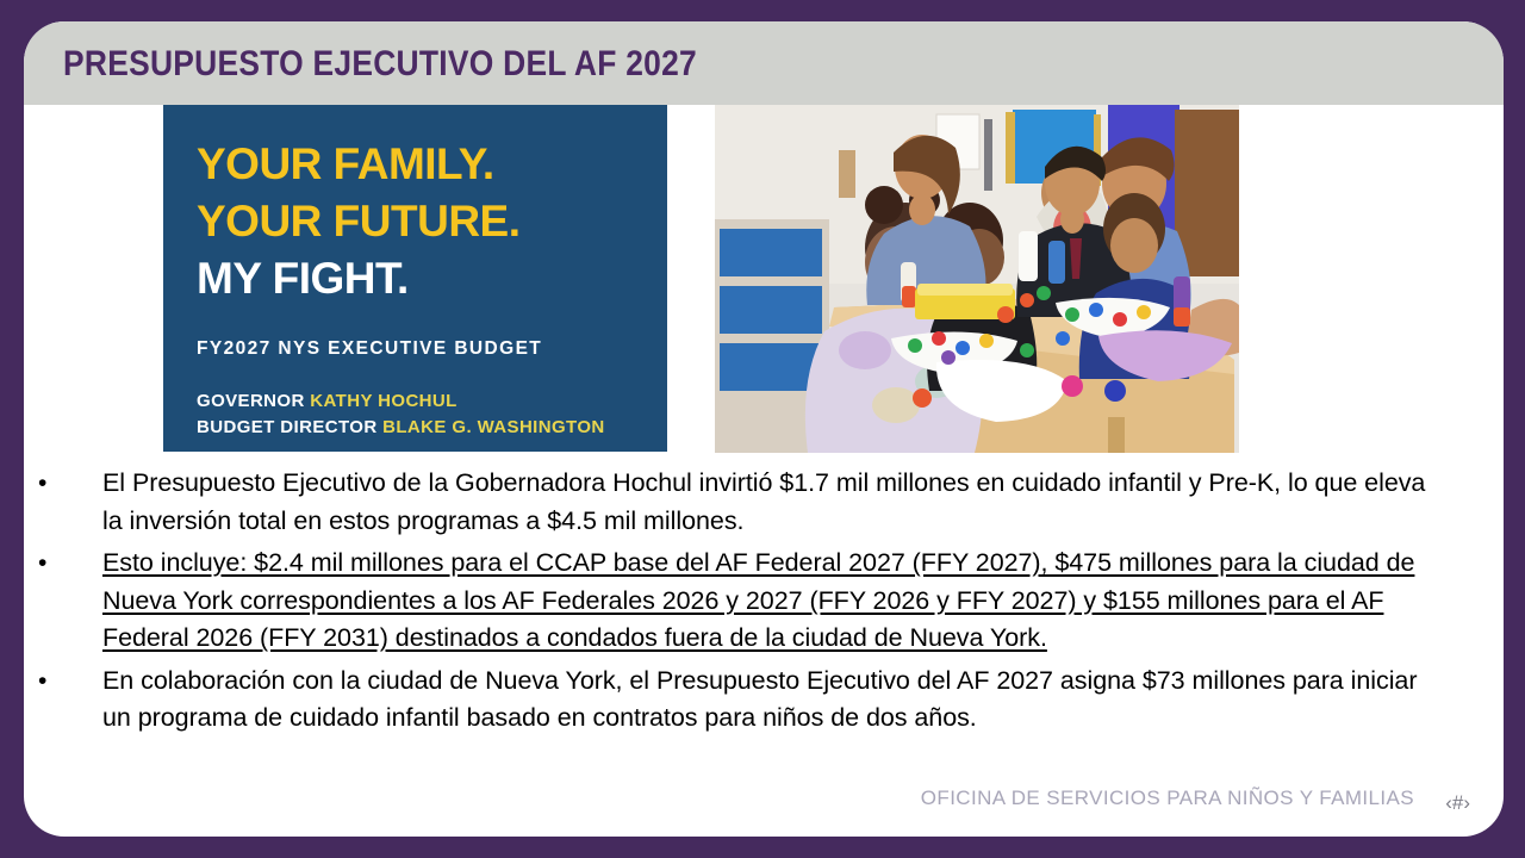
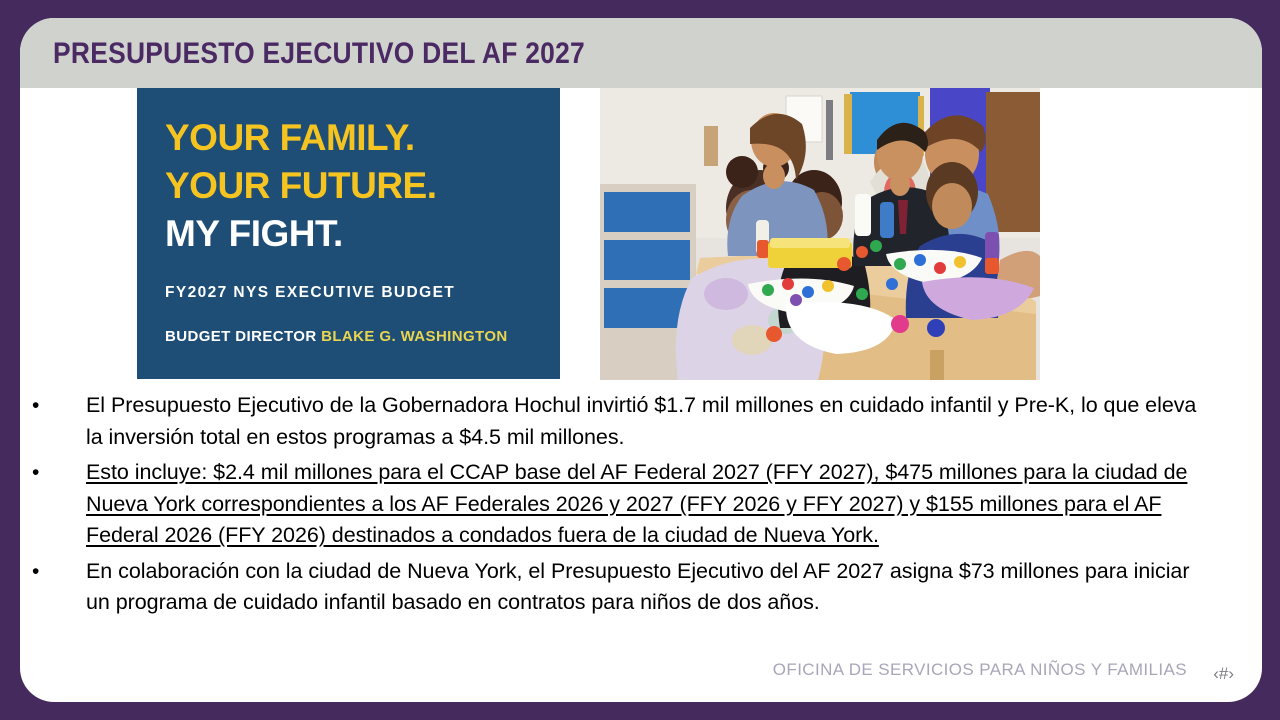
  PRESUPUESTO EJECUTIVO DEL AF 2027
  YOUR FAMILY.
  YOUR FUTURE.
  MY FIGHT.
  FY2027 NYS EXECUTIVE BUDGET
- GOVERNOR KATHY HOCHUL
  BUDGET DIRECTOR BLAKE G. WASHINGTON
  •
  El Presupuesto Ejecutivo de la Gobernadora Hochul invirtió $1.7 mil millones en cuidado infantil y Pre-K, lo que eleva la inversión total en estos programas a $4.5 mil millones.
  •
- Esto incluye: $2.4 mil millones para el CCAP base del AF Federal 2027 (FFY 2027), $475 millones para la ciudad de Nueva York correspondientes a los AF Federales 2026 y 2027 (FFY 2026 y FFY 2027) y $155 millones para el AF Federal 2026 (FFY 2031) destinados a condados fuera de la ciudad de Nueva York.
+ Esto incluye: $2.4 mil millones para el CCAP base del AF Federal 2027 (FFY 2027), $475 millones para la ciudad de Nueva York correspondientes a los AF Federales 2026 y 2027 (FFY 2026 y FFY 2027) y $155 millones para el AF Federal 2026 (FFY 2026) destinados a condados fuera de la ciudad de Nueva York.
  •
  En colaboración con la ciudad de Nueva York, el Presupuesto Ejecutivo del AF 2027 asigna $73 millones para iniciar un programa de cuidado infantil basado en contratos para niños de dos años.
  OFICINA DE SERVICIOS PARA NIÑOS Y FAMILIAS
  ‹#›
